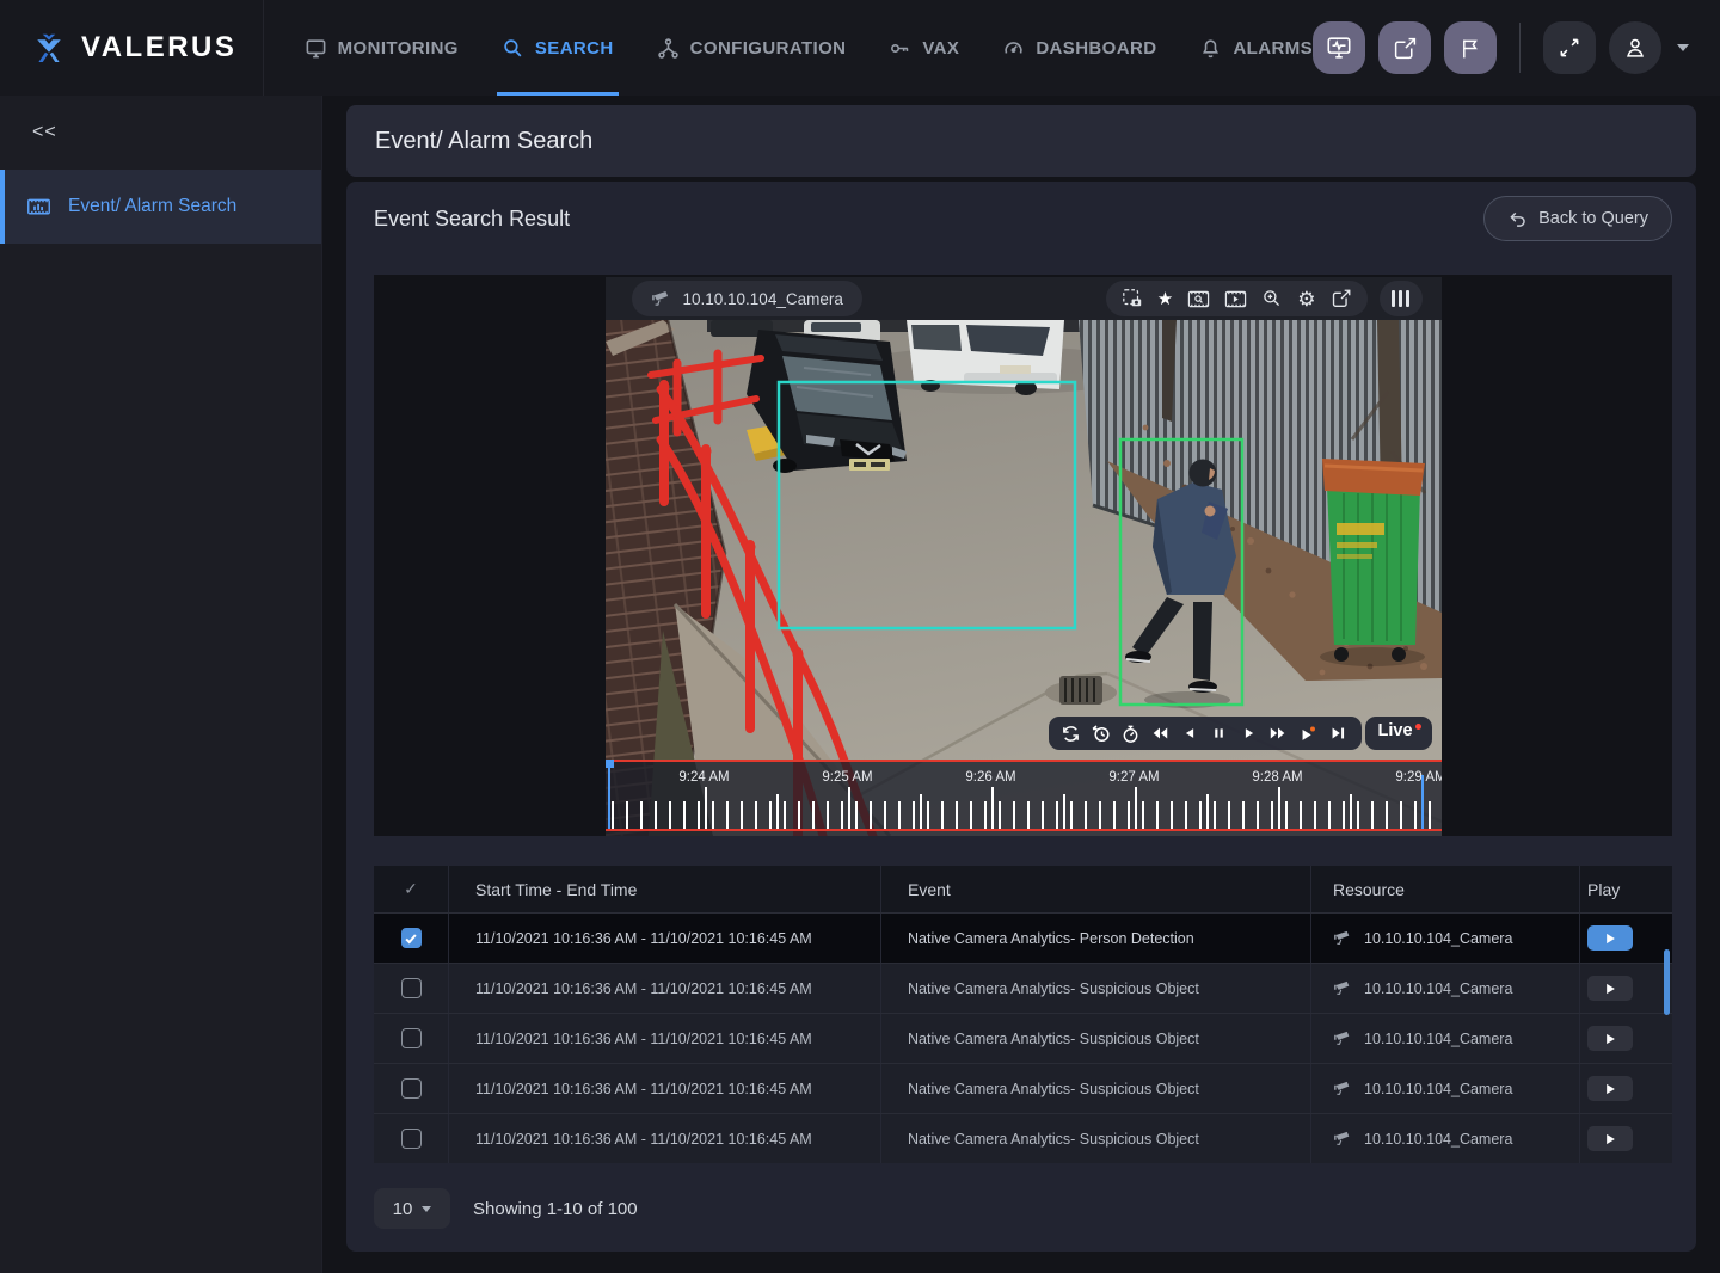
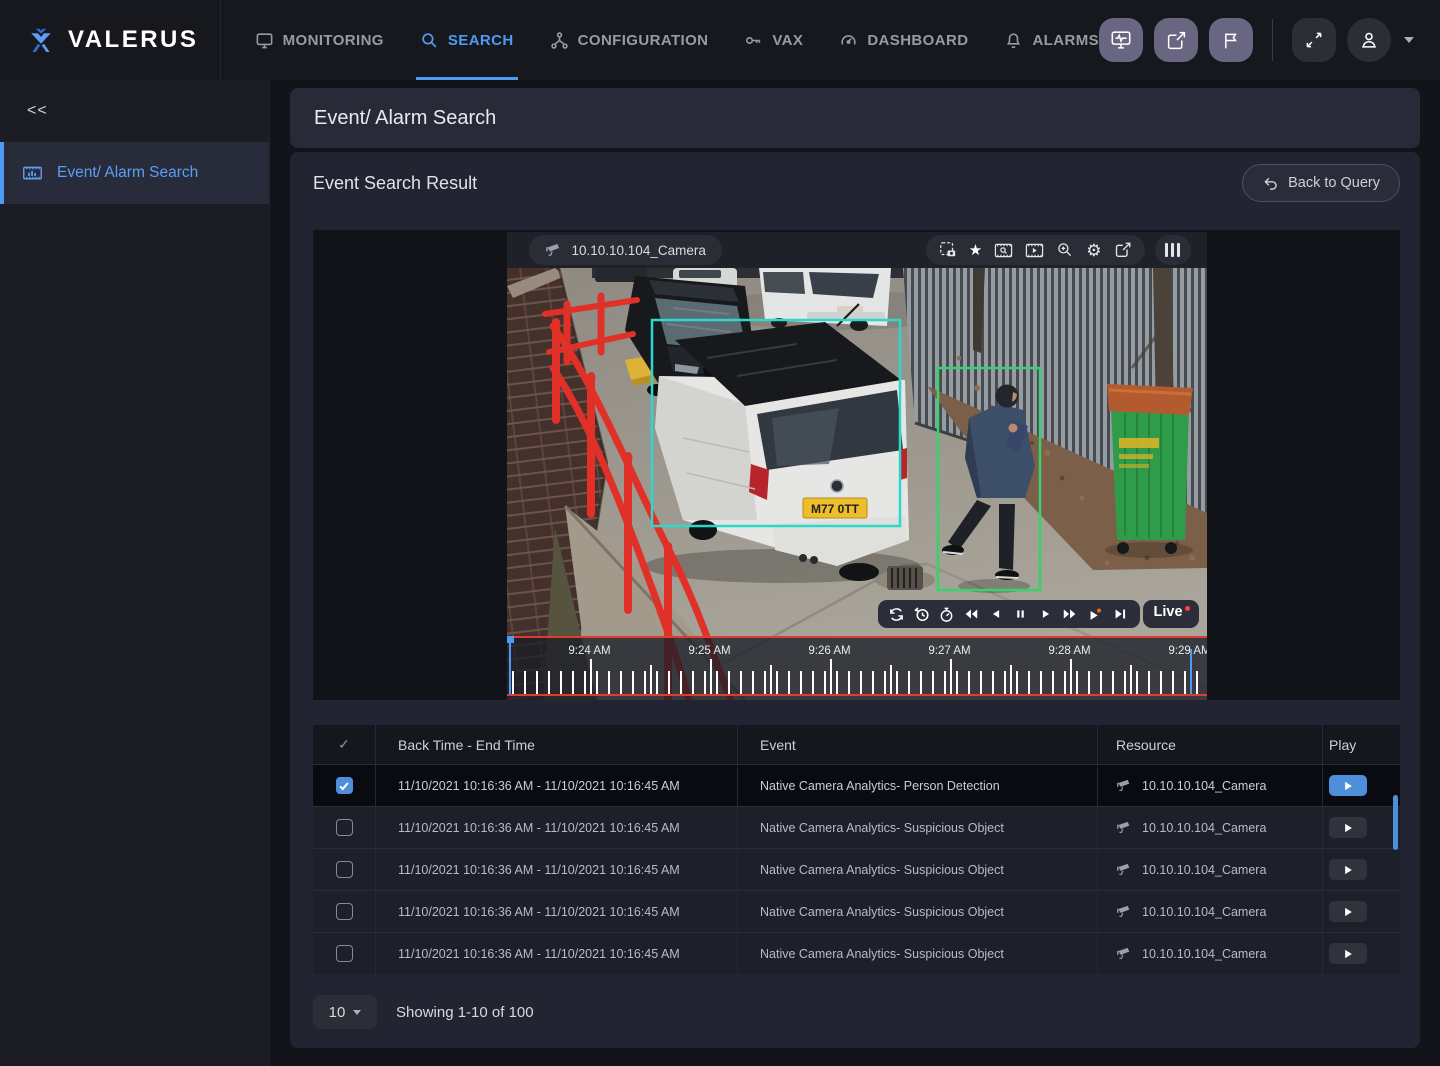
  VALERUS
  MONITORING
  SEARCH
  CONFIGURATION
  VAX
  DASHBOARD
  ALARMS
  <<
  Event/ Alarm Search
  Event/ Alarm Search
  Event Search Result
  Back to Query
  10.10.10.104_Camera
  ★
  ⚙
+ M77 0TT
  Live
  9:24 AM
  9:25 AM
  9:26 AM
  9:27 AM
  9:28 AM
  9:29 AM
  ✓
- Start Time - End Time
+ Back Time - End Time
  Event
  Resource
  Play
  11/10/2021 10:16:36 AM - 11/10/2021 10:16:45 AM
  Native Camera Analytics- Person Detection
  10.10.10.104_Camera
  11/10/2021 10:16:36 AM - 11/10/2021 10:16:45 AM
  Native Camera Analytics- Suspicious Object
  10.10.10.104_Camera
  11/10/2021 10:16:36 AM - 11/10/2021 10:16:45 AM
  Native Camera Analytics- Suspicious Object
  10.10.10.104_Camera
  11/10/2021 10:16:36 AM - 11/10/2021 10:16:45 AM
  Native Camera Analytics- Suspicious Object
  10.10.10.104_Camera
  11/10/2021 10:16:36 AM - 11/10/2021 10:16:45 AM
  Native Camera Analytics- Suspicious Object
  10.10.10.104_Camera
  10
  Showing 1-10 of 100
